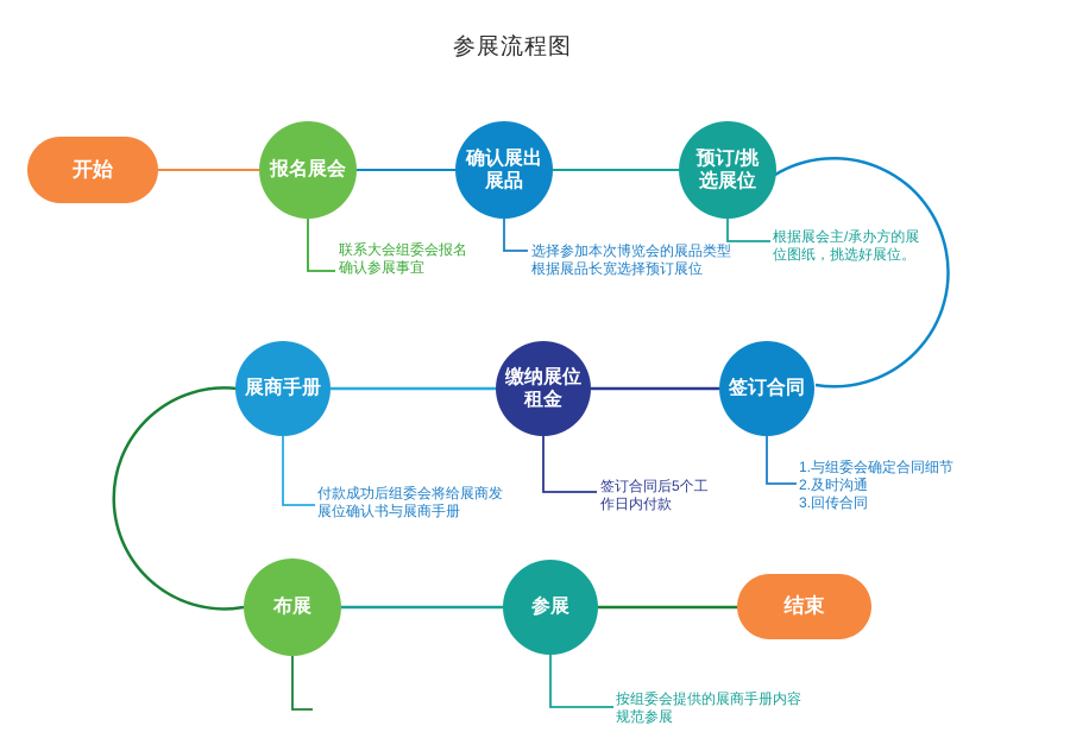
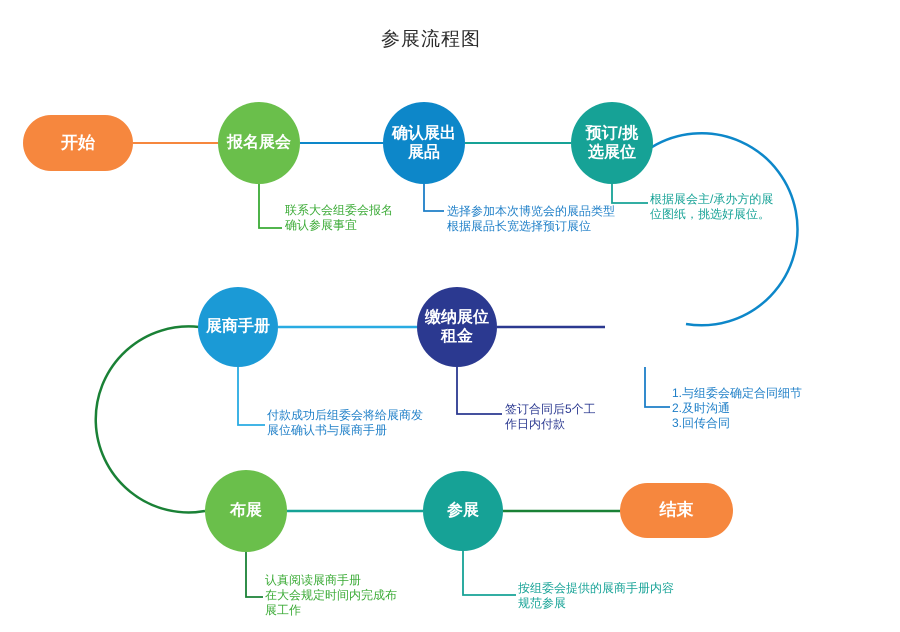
  参展流程图
  开始
  报名展会
  确认展出
  展品
  预订/挑
  选展位
- 签订合同
  缴纳展位
  租金
  展商手册
  布展
  参展
  结束
  联系大会组委会报名
  确认参展事宜
  选择参加本次博览会的展品类型
  根据展品长宽选择预订展位
  根据展会主/承办方的展
  位图纸，挑选好展位。
  1.与组委会确定合同细节
  2.及时沟通
  3.回传合同
  签订合同后5个工
  作日内付款
  付款成功后组委会将给展商发
  展位确认书与展商手册
+ 认真阅读展商手册
+ 在大会规定时间内完成布
+ 展工作
  按组委会提供的展商手册内容
  规范参展
